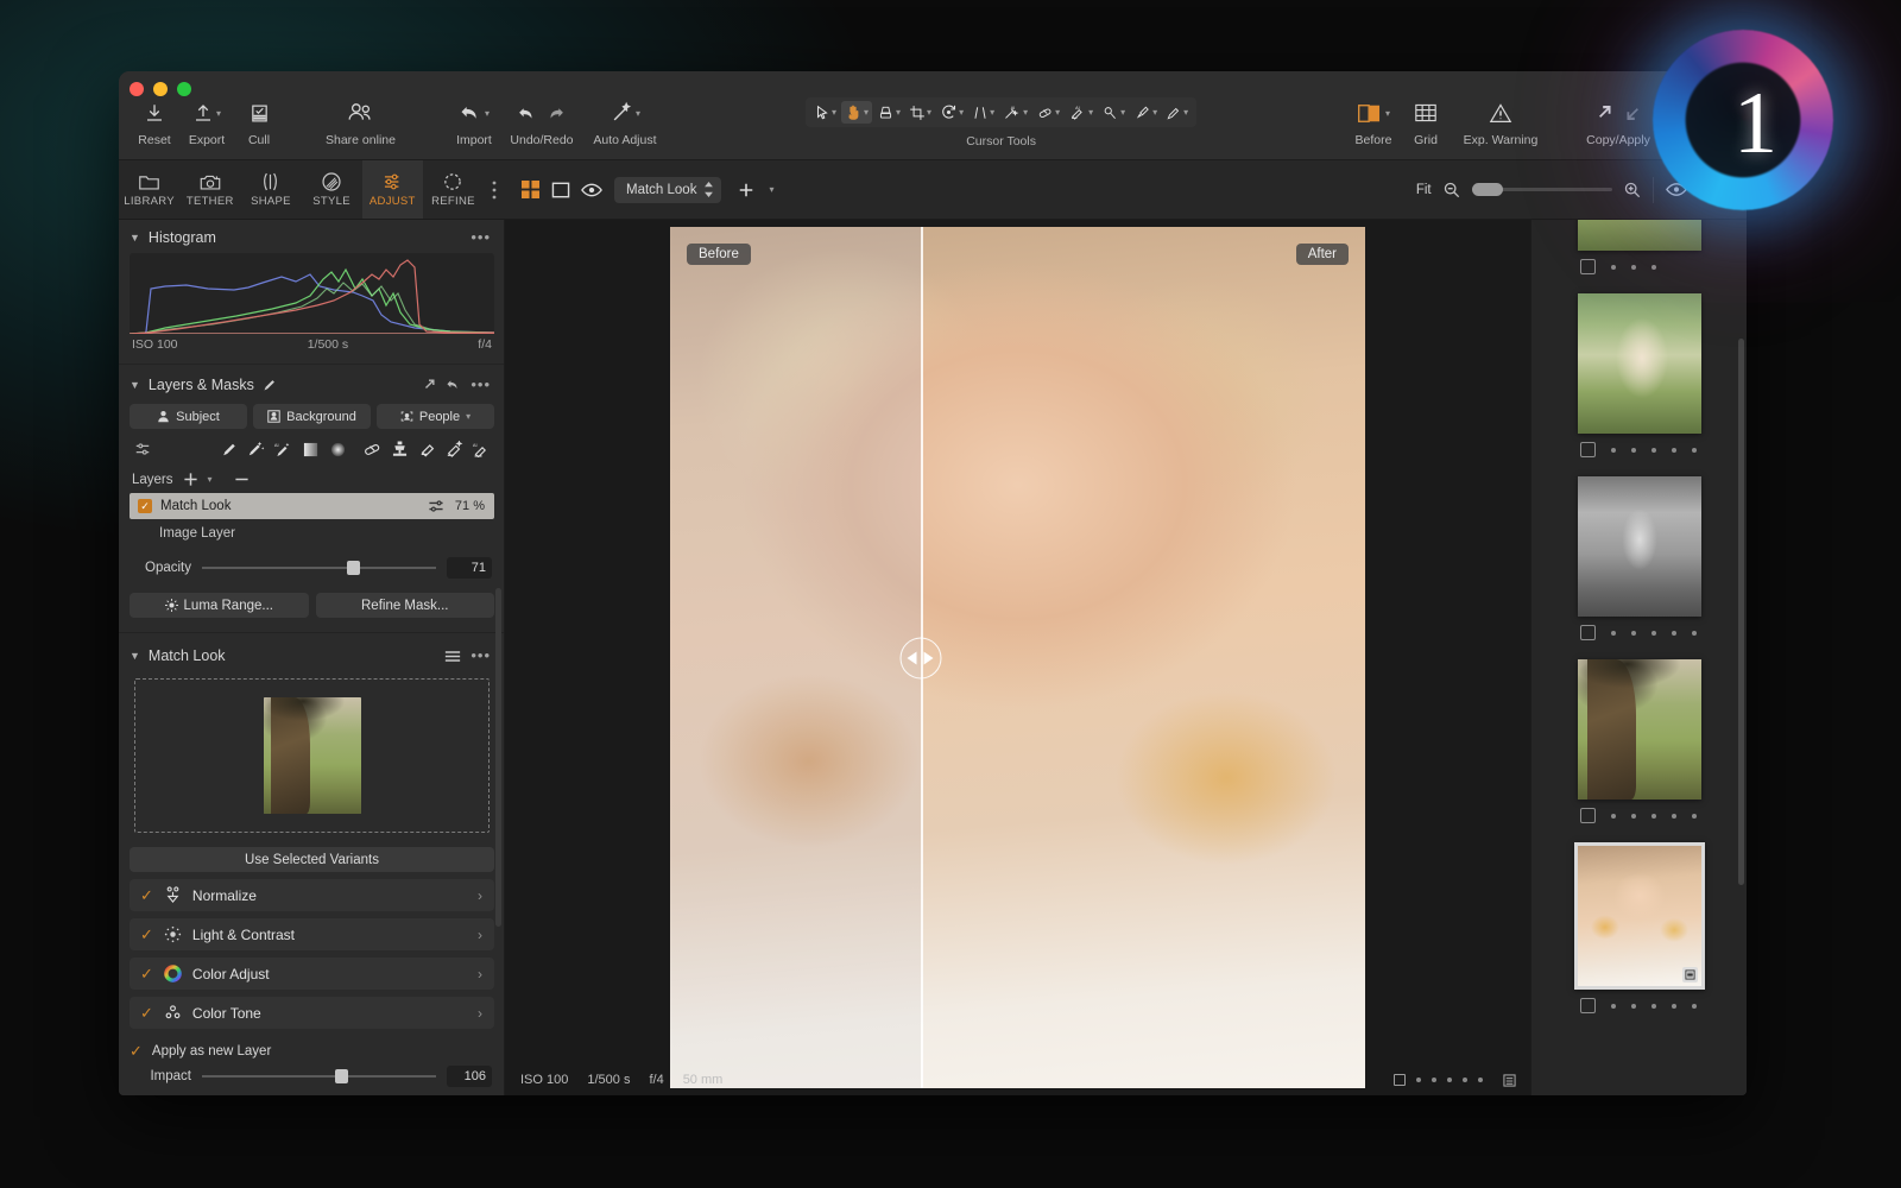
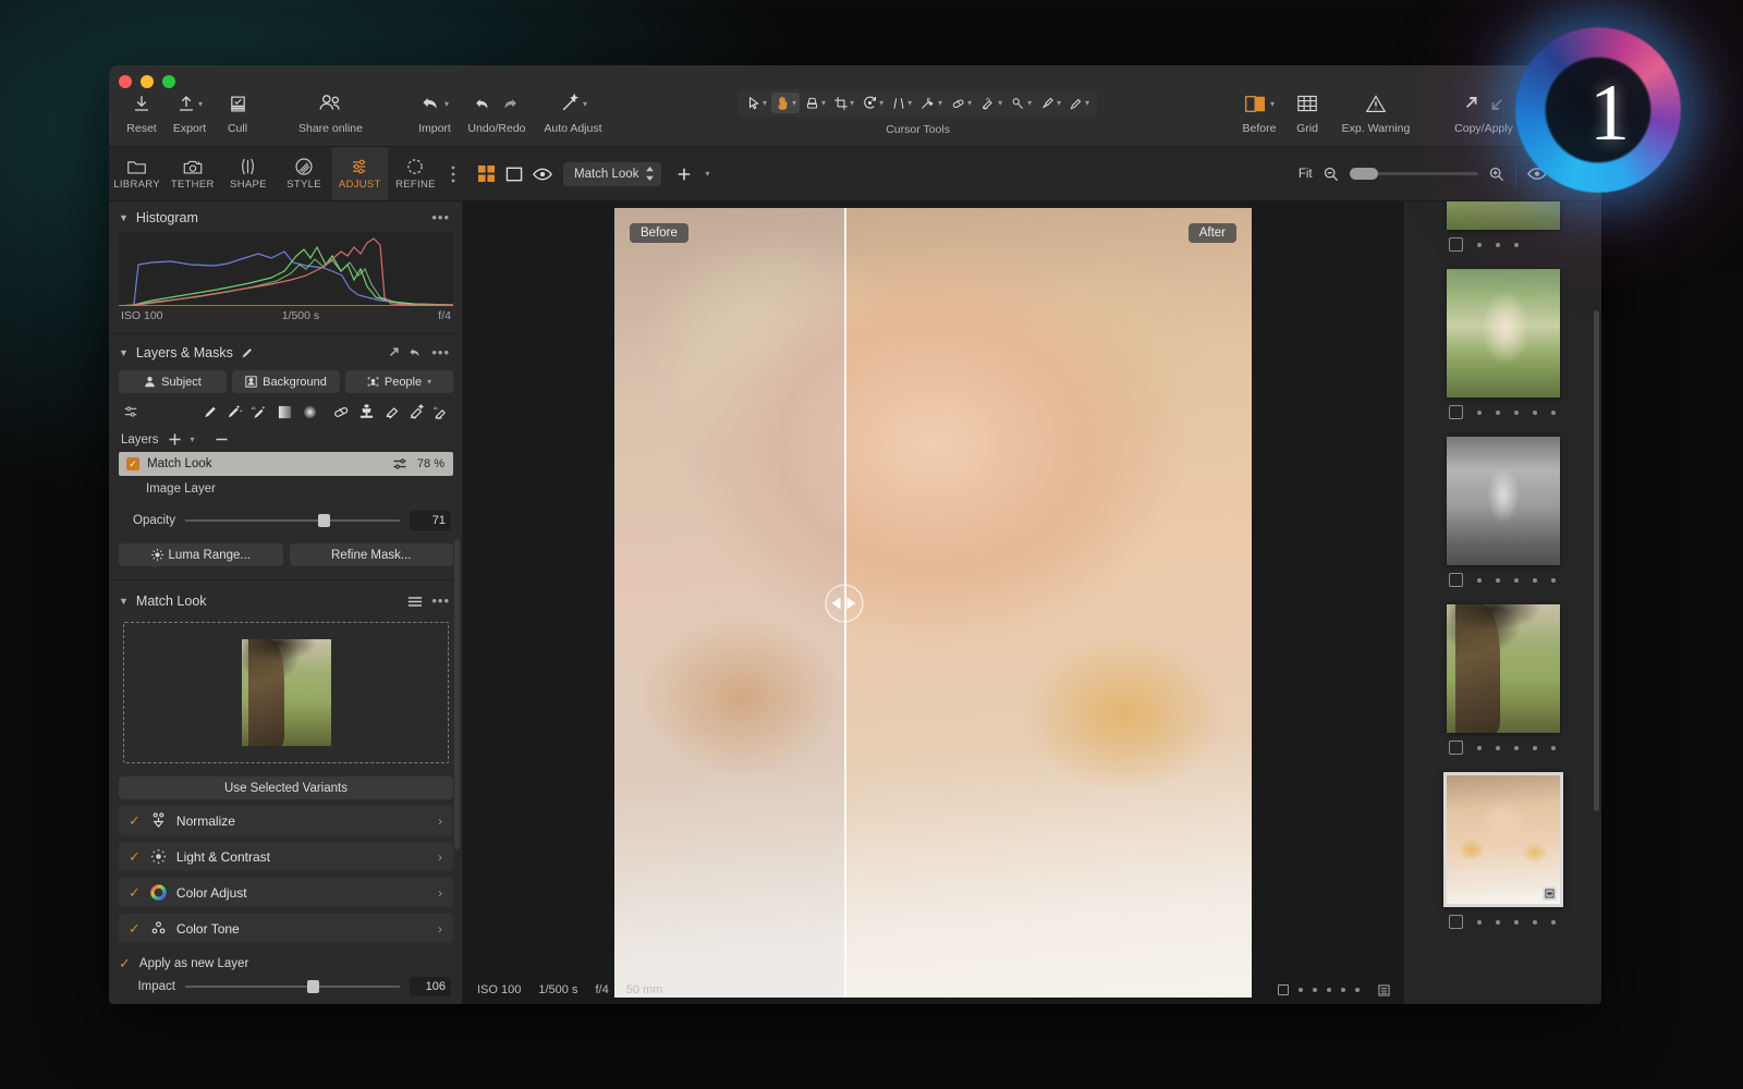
  Reset
  ▾
  Export
  Cull
  Share online
  ▾
  Import
  Undo/Redo
  ▾
  Auto Adjust
  ▾
  ▾
  ▾
  ▾
  ▾
  ▾
  ▾
  ▾
  ▾
  ▾
  ▾
  ▾
  Cursor Tools
  ▾
  Before
  Grid
  Exp. Warning
  Copy/Apply
  LIBRARY
  TETHER
  SHAPE
  STYLE
  ADJUST
  REFINE
  Match Look
  ▾
  Fit
  ▼
  Histogram
  •••
  ISO 100
  1/500 s
  f/4
  ▼
  Layers & Masks
  •••
  Subject
  Background
  People
  ▾
  Layers
  ▾
  ✓
  Match Look
- 71 %
+ 78 %
  Image Layer
  Opacity
  71
  Luma Range...
  Refine Mask...
  ▼
  Match Look
  •••
  Use Selected Variants
  ✓
  Normalize
  ›
  ✓
  Light & Contrast
  ›
  ✓
  Color Adjust
  ›
  ✓
  Color Tone
  ›
  ✓
  Apply as new Layer
  Impact
  106
  Before
  After
  ISO 100
  1/500 s
  f/4
  50 mm
  1
